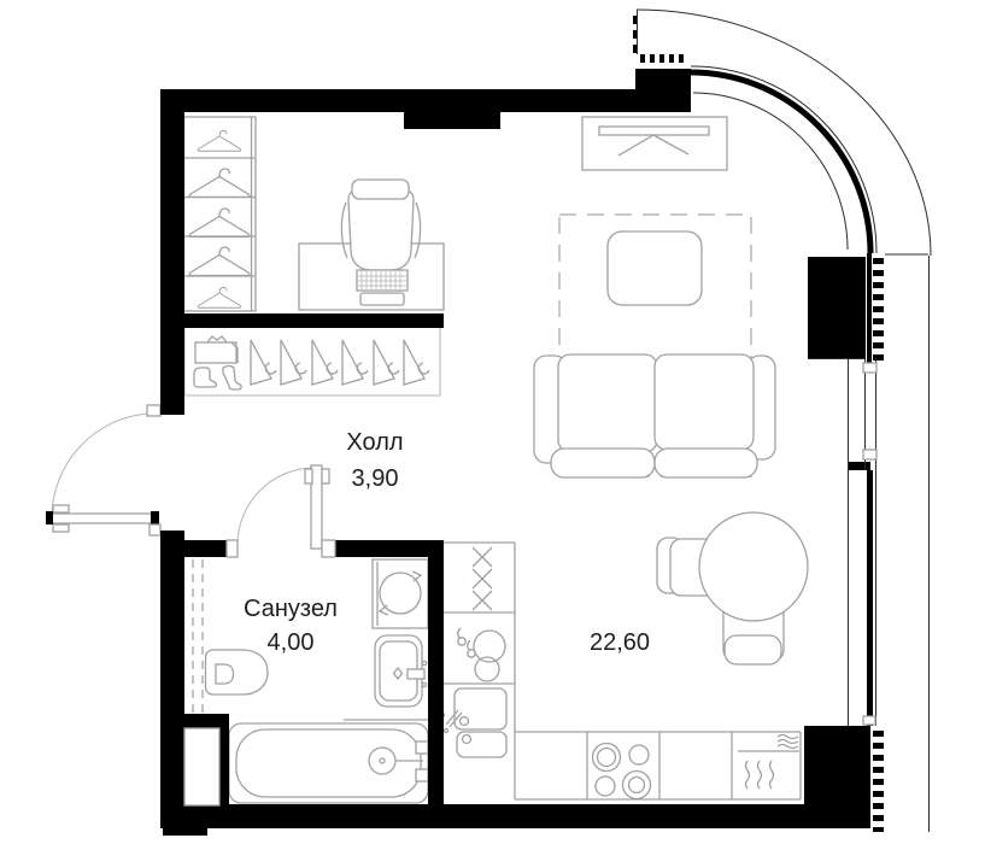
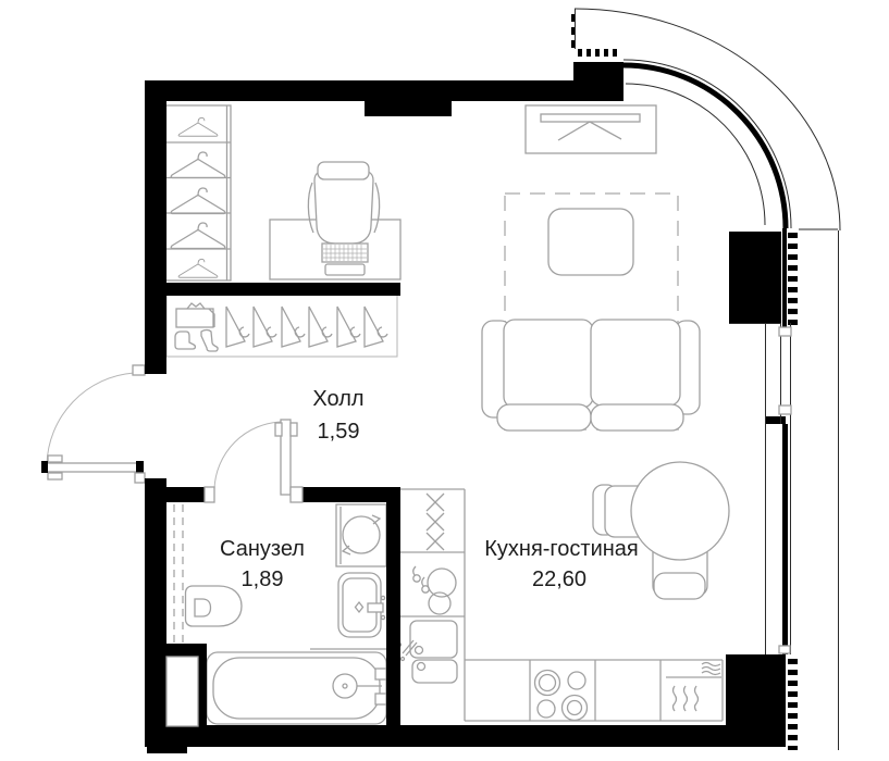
  Холл
- 3,90
+ 1,59
  Санузел
- 4,00
+ 1,89
+ Кухня-гостиная
  22,60
